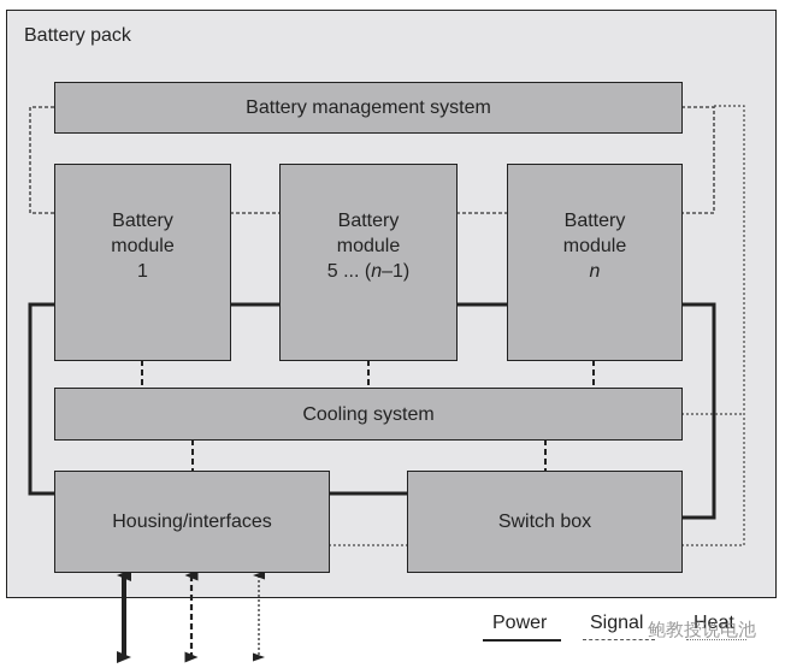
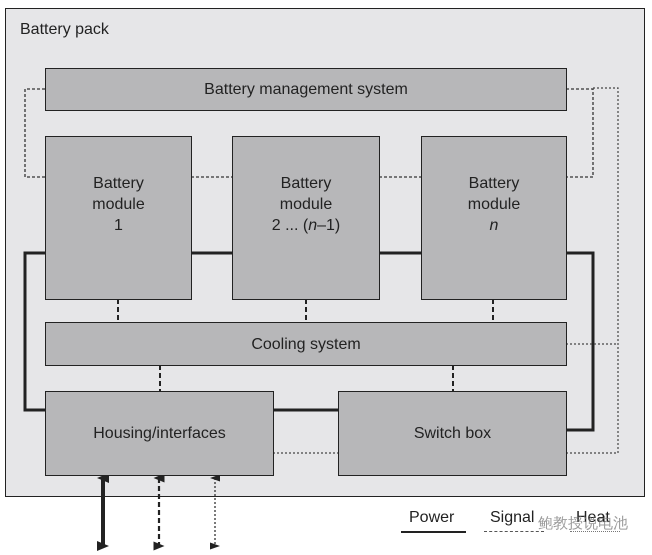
  Battery pack
  Battery management system
  Battery
  module
  1
  Battery
  module
- 5 ... (n–1)
+ 2 ... (n–1)
  Battery
  module
  n
  Cooling system
  Housing/interfaces
  Switch box
  Power
  Signal
  Heat
  鲍教授说电池
